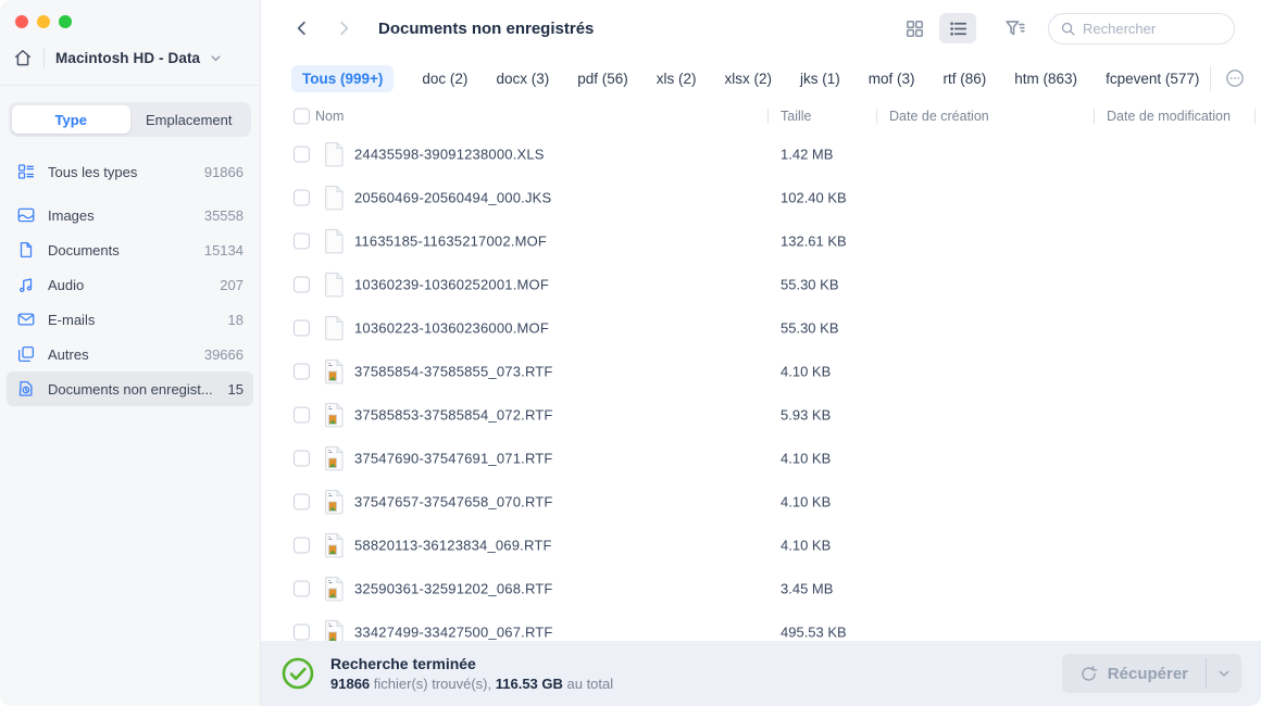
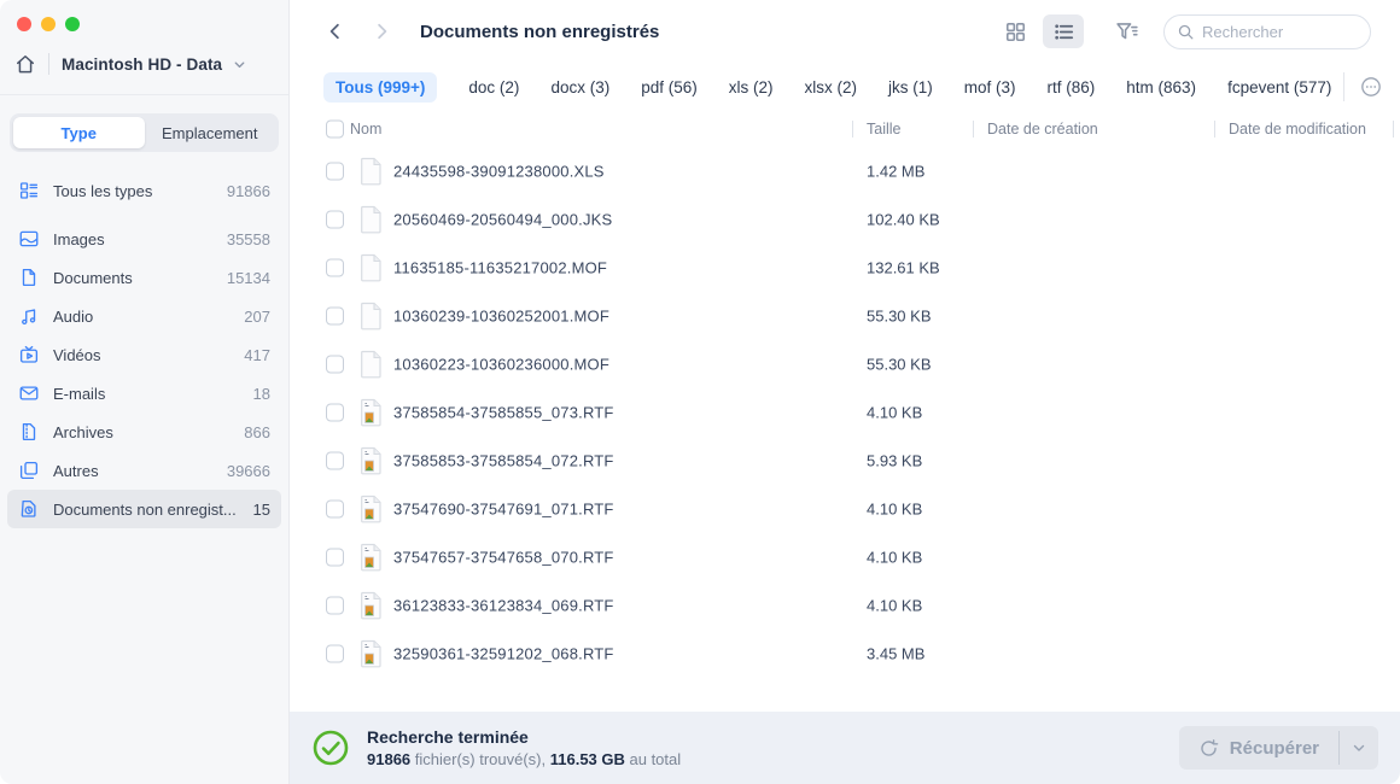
  Macintosh HD - Data
  Type
  Emplacement
  Tous les types
  91866
  Images
  35558
  Documents
  15134
  Audio
  207
+ Vidéos
+ 417
  E-mails
  18
+ Archives
+ 866
  Autres
  39666
  Documents non enregist...
  15
  Documents non enregistrés
  Rechercher
  Tous (999+)
  doc (2)
  docx (3)
  pdf (56)
  xls (2)
  xlsx (2)
  jks (1)
  mof (3)
  rtf (86)
  htm (863)
  fcpevent (577)
  Nom
  Taille
  Date de création
  Date de modification
  24435598-39091238000.XLS
  1.42 MB
  20560469-20560494_000.JKS
  102.40 KB
  11635185-11635217002.MOF
  132.61 KB
  10360239-10360252001.MOF
  55.30 KB
  10360223-10360236000.MOF
  55.30 KB
  37585854-37585855_073.RTF
  4.10 KB
  37585853-37585854_072.RTF
  5.93 KB
  37547690-37547691_071.RTF
  4.10 KB
  37547657-37547658_070.RTF
  4.10 KB
- 58820113-36123834_069.RTF
+ 36123833-36123834_069.RTF
  4.10 KB
  32590361-32591202_068.RTF
  3.45 MB
- 33427499-33427500_067.RTF
- 495.53 KB
  Recherche terminée
  91866 fichier(s) trouvé(s), 116.53 GB au total
  Récupérer
